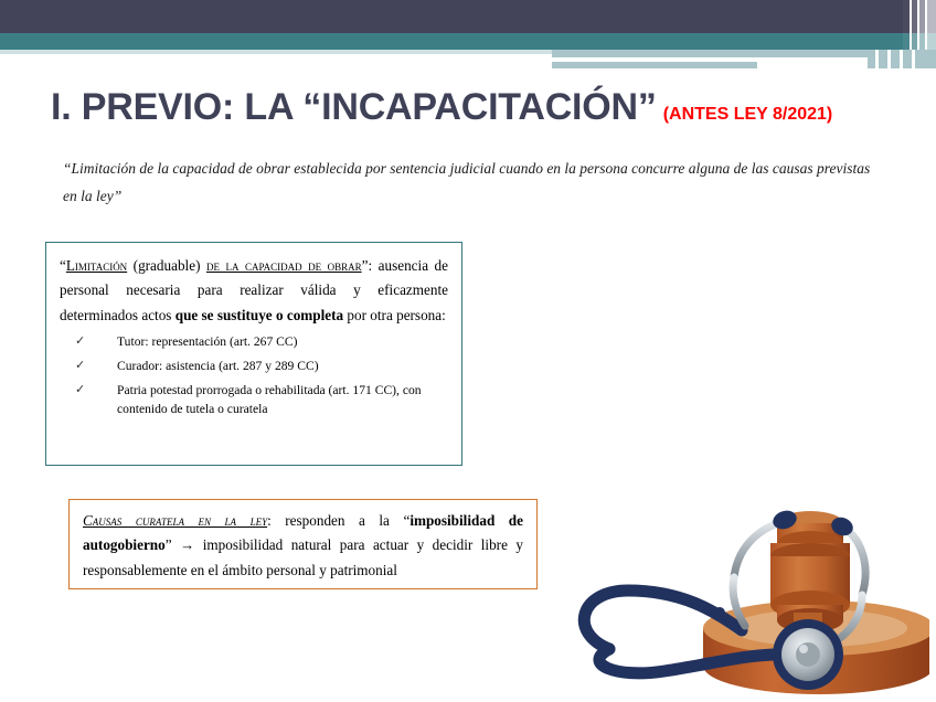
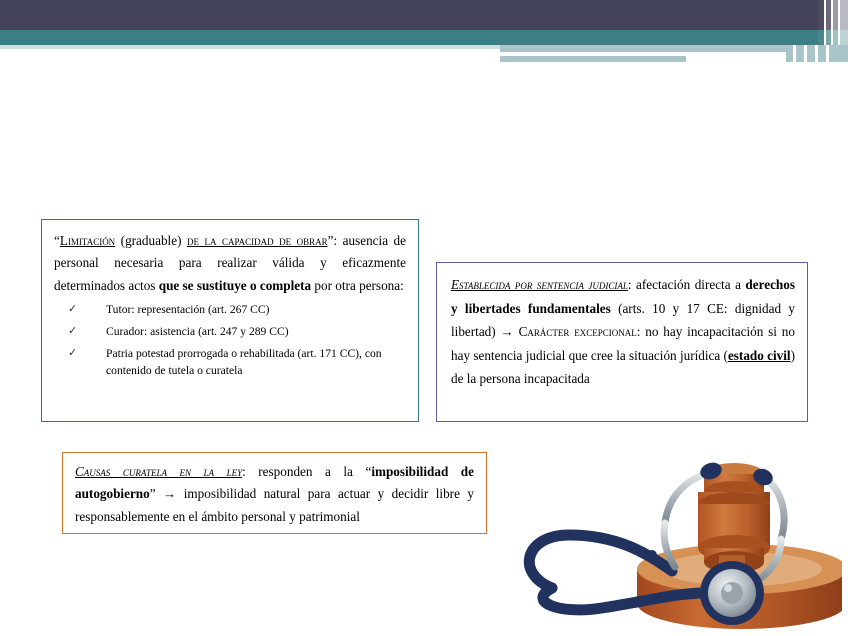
- I. PREVIO: LA “INCAPACITACIÓN” (ANTES LEY 8/2021)
- “Limitación de la capacidad de obrar establecida por sentencia judicial cuando en la persona concurre alguna de las causas previstas en la ley”
  “Limitación (graduable) de la capacidad de obrar”: ausencia de personal necesaria para realizar válida y eficazmente determinados actos que se sustituye o completa por otra persona:
  ✓
  Tutor: representación (art. 267 CC)
  ✓
- Curador: asistencia (art. 287 y 289 CC)
+ Curador: asistencia (art. 247 y 289 CC)
  ✓
  Patria potestad prorrogada o rehabilitada (art. 171 CC), con contenido de tutela o curatela
+ Establecida por sentencia judicial: afectación directa a derechos y libertades fundamentales (arts. 10 y 17 CE: dignidad y libertad) → Carácter excepcional: no hay incapacitación si no hay sentencia judicial que cree la situación jurídica (estado civil) de la persona incapacitada
  Causas curatela en la ley: responden a la “imposibilidad de autogobierno” → imposibilidad natural para actuar y decidir libre y responsablemente en el ámbito personal y patrimonial
